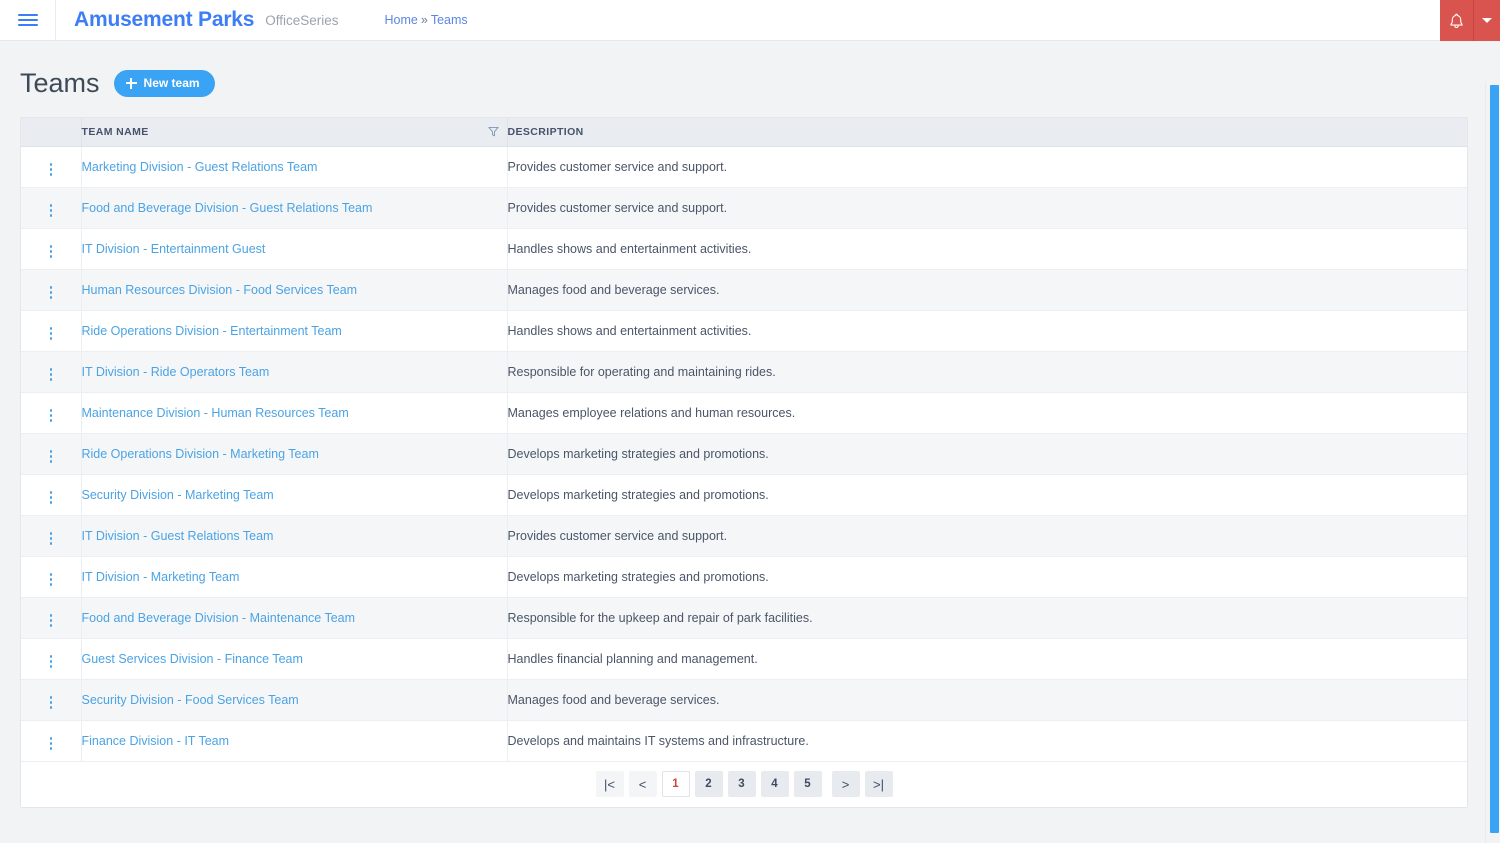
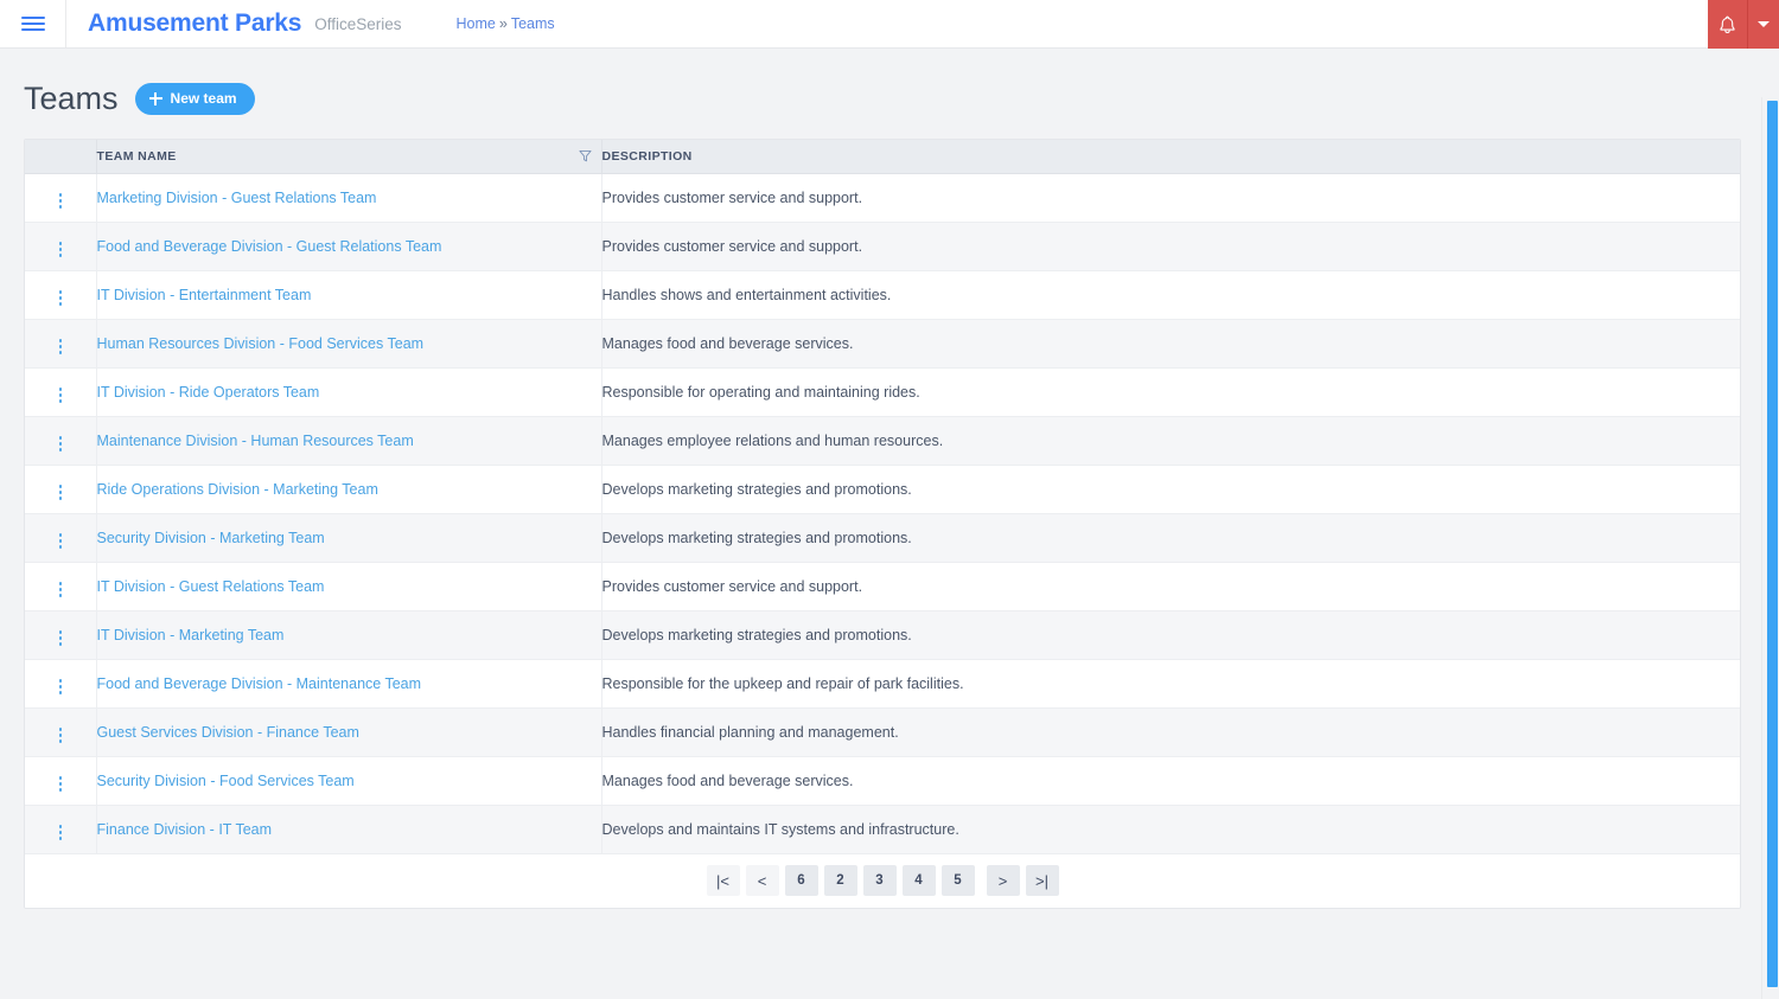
  Amusement Parks
  OfficeSeries
  Home
  »
  Teams
  Teams
  New team
  	TEAM NAME	DESCRIPTION
  	Marketing Division - Guest Relations Team	Provides customer service and support.
  	Food and Beverage Division - Guest Relations Team	Provides customer service and support.
- 	IT Division - Entertainment Guest	Handles shows and entertainment activities.
+ 	IT Division - Entertainment Team	Handles shows and entertainment activities.
  	Human Resources Division - Food Services Team	Manages food and beverage services.
- 	Ride Operations Division - Entertainment Team	Handles shows and entertainment activities.
  	IT Division - Ride Operators Team	Responsible for operating and maintaining rides.
  	Maintenance Division - Human Resources Team	Manages employee relations and human resources.
  	Ride Operations Division - Marketing Team	Develops marketing strategies and promotions.
  	Security Division - Marketing Team	Develops marketing strategies and promotions.
  	IT Division - Guest Relations Team	Provides customer service and support.
  	IT Division - Marketing Team	Develops marketing strategies and promotions.
  	Food and Beverage Division - Maintenance Team	Responsible for the upkeep and repair of park facilities.
  	Guest Services Division - Finance Team	Handles financial planning and management.
  	Security Division - Food Services Team	Manages food and beverage services.
  	Finance Division - IT Team	Develops and maintains IT systems and infrastructure.
  |<
  <
- 1
+ 6
  2
  3
  4
  5
  >
  >|
